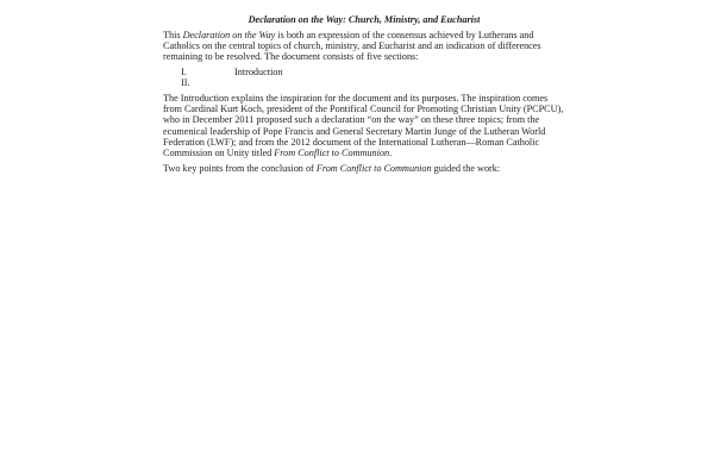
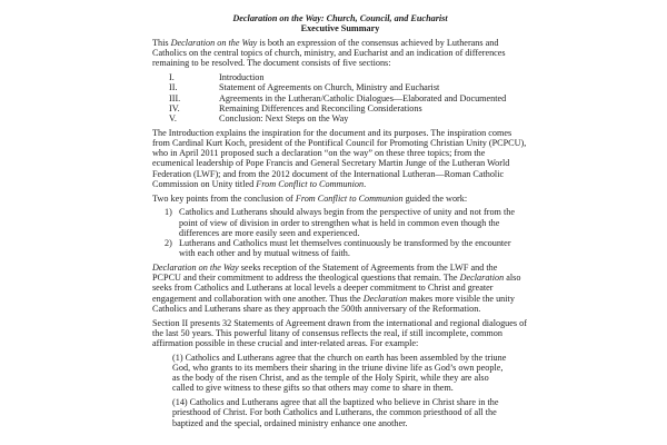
- Declaration on the Way: Church, Ministry, and Eucharist
+ Declaration on the Way: Church, Council, and Eucharist
+ Executive Summary
  This Declaration on the Way is both an expression of the consensus achieved by Lutherans and Catholics on the central topics of church, ministry, and Eucharist and an indication of differences remaining to be resolved. The document consists of five sections:
  I.
  Introduction
  II.
+ Statement of Agreements on Church, Ministry and Eucharist
+ III.
+ Agreements in the Lutheran/Catholic Dialogues—Elaborated and Documented
+ IV.
+ Remaining Differences and Reconciling Considerations
+ V.
+ Conclusion: Next Steps on the Way
- The Introduction explains the inspiration for the document and its purposes. The inspiration comes from Cardinal Kurt Koch, president of the Pontifical Council for Promoting Christian Unity (PCPCU), who in December 2011 proposed such a declaration “on the way” on these three topics; from the ecumenical leadership of Pope Francis and General Secretary Martin Junge of the Lutheran World Federation (LWF); and from the 2012 document of the International Lutheran—Roman Catholic Commission on Unity titled From Conflict to Communion.
+ The Introduction explains the inspiration for the document and its purposes. The inspiration comes from Cardinal Kurt Koch, president of the Pontifical Council for Promoting Christian Unity (PCPCU), who in April 2011 proposed such a declaration “on the way” on these three topics; from the ecumenical leadership of Pope Francis and General Secretary Martin Junge of the Lutheran World Federation (LWF); and from the 2012 document of the International Lutheran—Roman Catholic Commission on Unity titled From Conflict to Communion.
  Two key points from the conclusion of From Conflict to Communion guided the work:
+ 1)
+ Catholics and Lutherans should always begin from the perspective of unity and not from the point of view of division in order to strengthen what is held in common even though the differences are more easily seen and experienced.
+ 2)
+ Lutherans and Catholics must let themselves continuously be transformed by the encounter with each other and by mutual witness of faith.
+ Declaration on the Way seeks reception of the Statement of Agreements from the LWF and the PCPCU and their commitment to address the theological questions that remain. The Declaration also seeks from Catholics and Lutherans at local levels a deeper commitment to Christ and greater engagement and collaboration with one another. Thus the Declaration makes more visible the unity Catholics and Lutherans share as they approach the 500th anniversary of the Reformation.
+ Section II presents 32 Statements of Agreement drawn from the international and regional dialogues of the last 50 years. This powerful litany of consensus reflects the real, if still incomplete, common affirmation possible in these crucial and inter-related areas. For example:
+ (1) Catholics and Lutherans agree that the church on earth has been assembled by the triune God, who grants to its members their sharing in the triune divine life as God’s own people, as the body of the risen Christ, and as the temple of the Holy Spirit, while they are also called to give witness to these gifts so that others may come to share in them.
+ (14) Catholics and Lutherans agree that all the baptized who believe in Christ share in the priesthood of Christ. For both Catholics and Lutherans, the common priesthood of all the baptized and the special, ordained ministry enhance one another.
